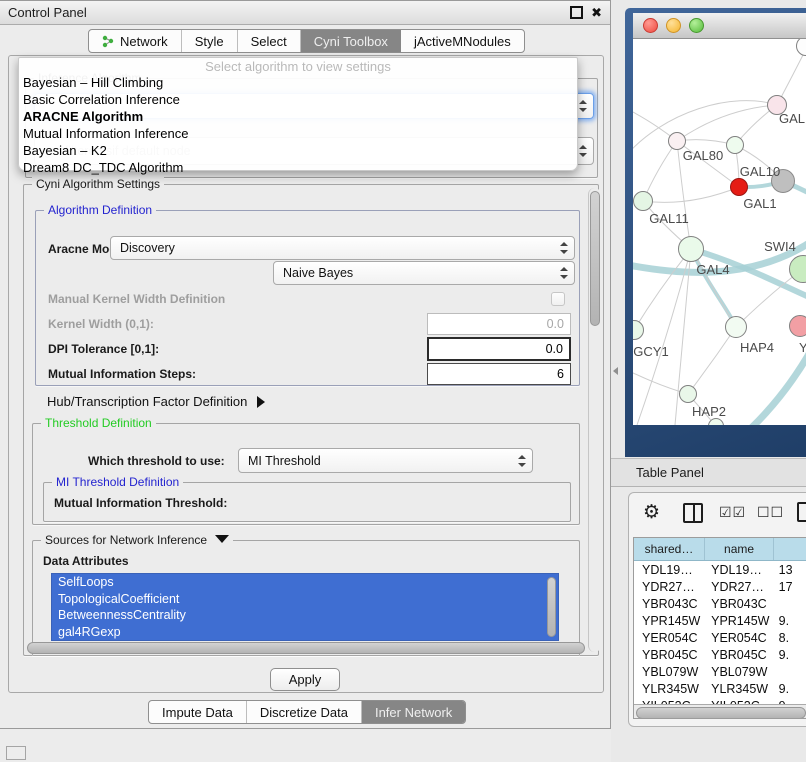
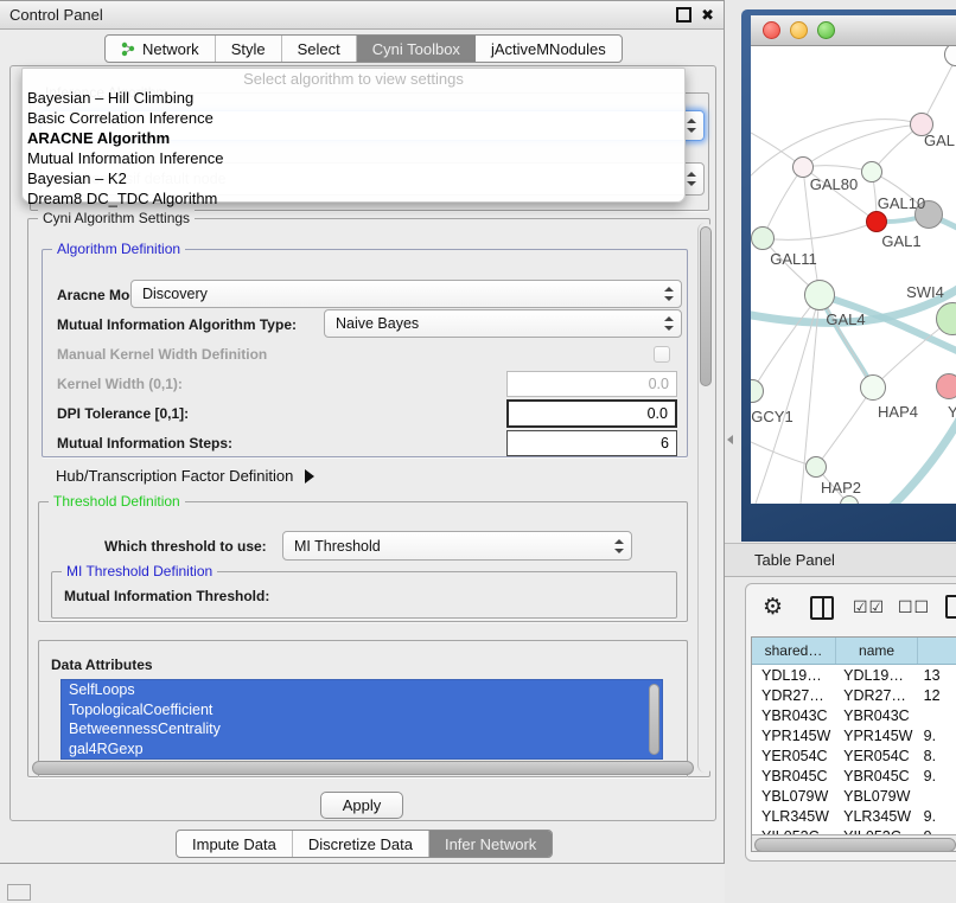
  Control Panel
  ✖
  Network
  Style
  Select
  Cyni Toolbox
  jActiveMNodules
  Cyni Algorithm Settings
  Algorithm Definition
  Aracne Mo
  Discovery
+ Mutual Information Algorithm Type:
  Naive Bayes
  Manual Kernel Width Definition
  Kernel Width (0,1):
  0.0
  DPI Tolerance [0,1]:
  0.0
  Mutual Information Steps:
  6
  Hub/Transcription Factor Definition
  Threshold Definition
  Which threshold to use:
  MI Threshold
  MI Threshold Definition
  Mutual Information Threshold:
- Sources for Network Inference
  Data Attributes
  SelfLoops
  TopologicalCoefficient
  BetweennessCentrality
  gal4RGexp
  Apply
  Impute Data
  Discretize Data
  Infer Network
  Select algorithm to view settings
  Bayesian – Hill Climbing
  Basic Correlation Inference
  ARACNE Algorithm
  Mutual Information Inference
  Bayesian – K2
  Dream8 DC_TDC Algorithm
  GAL
  GAL80
  GAL10
  GAL1
  GAL11
  GAL4
  SWI4
  GCY1
  HAP4
  Y
  HAP2
  Table Panel
  ⚙
  ☑☑
  ☐☐
  shared…
  name
  YDL19…
  YDL19…
  13
  YDR27…
  YDR27…
- 17
+ 12
  YBR043C
  YBR043C
  YPR145W
  YPR145W
  9.
  YER054C
  YER054C
  8.
  YBR045C
  YBR045C
  9.
  YBL079W
  YBL079W
  YLR345W
  YLR345W
  9.
